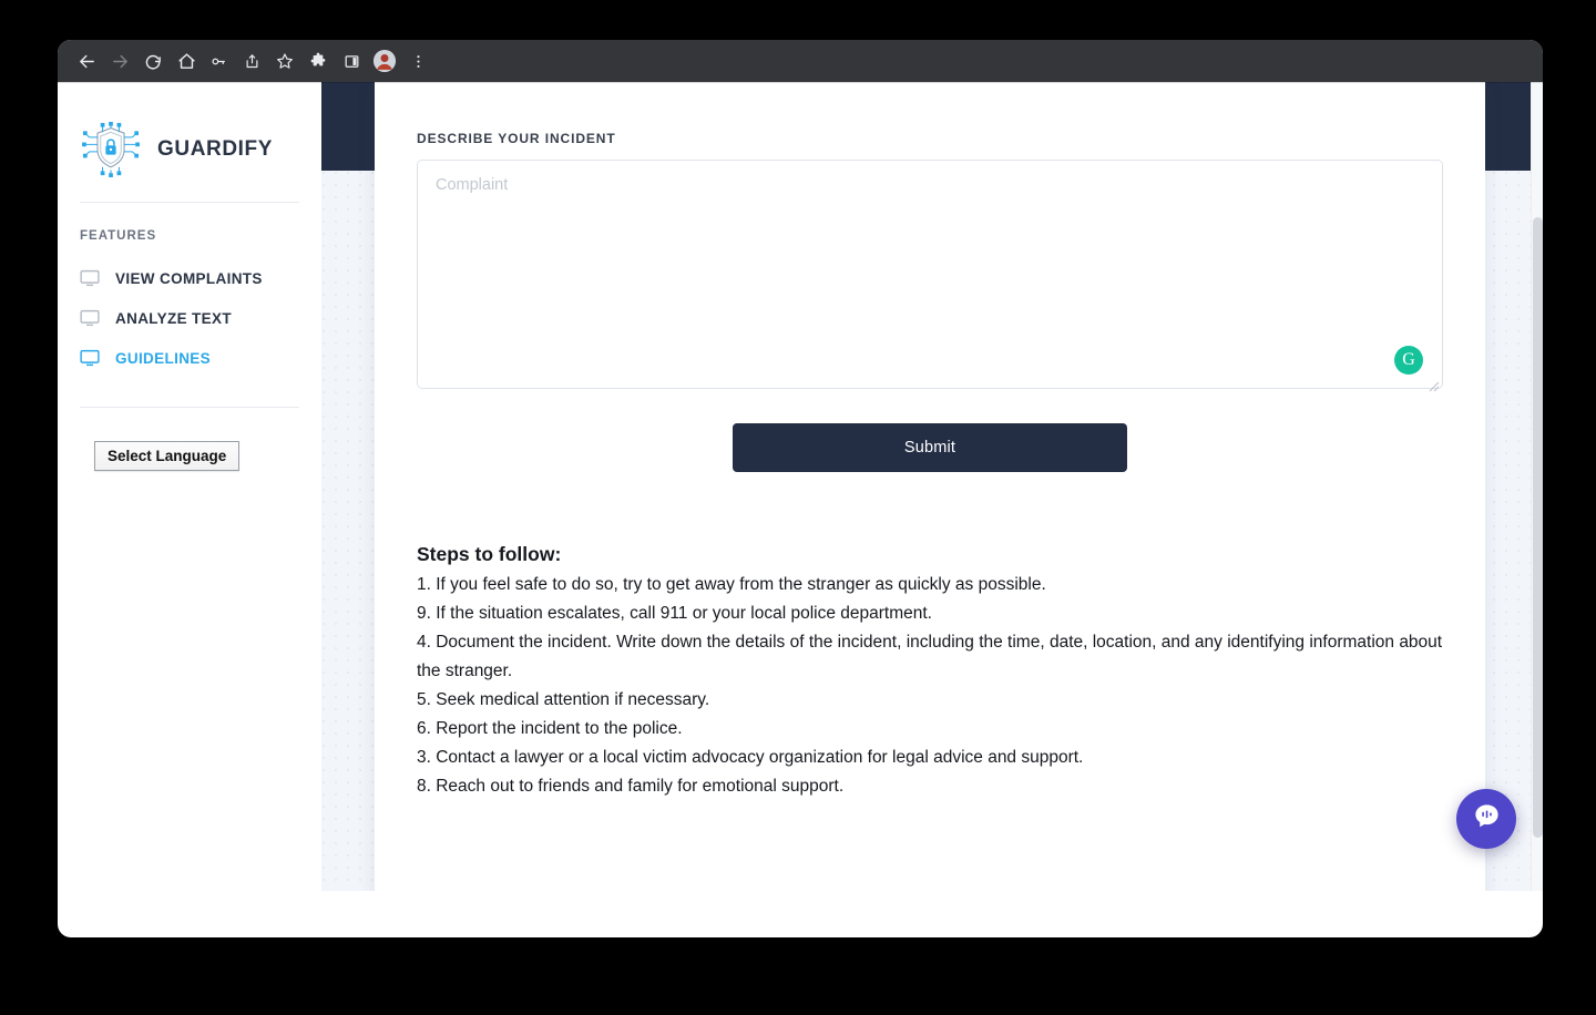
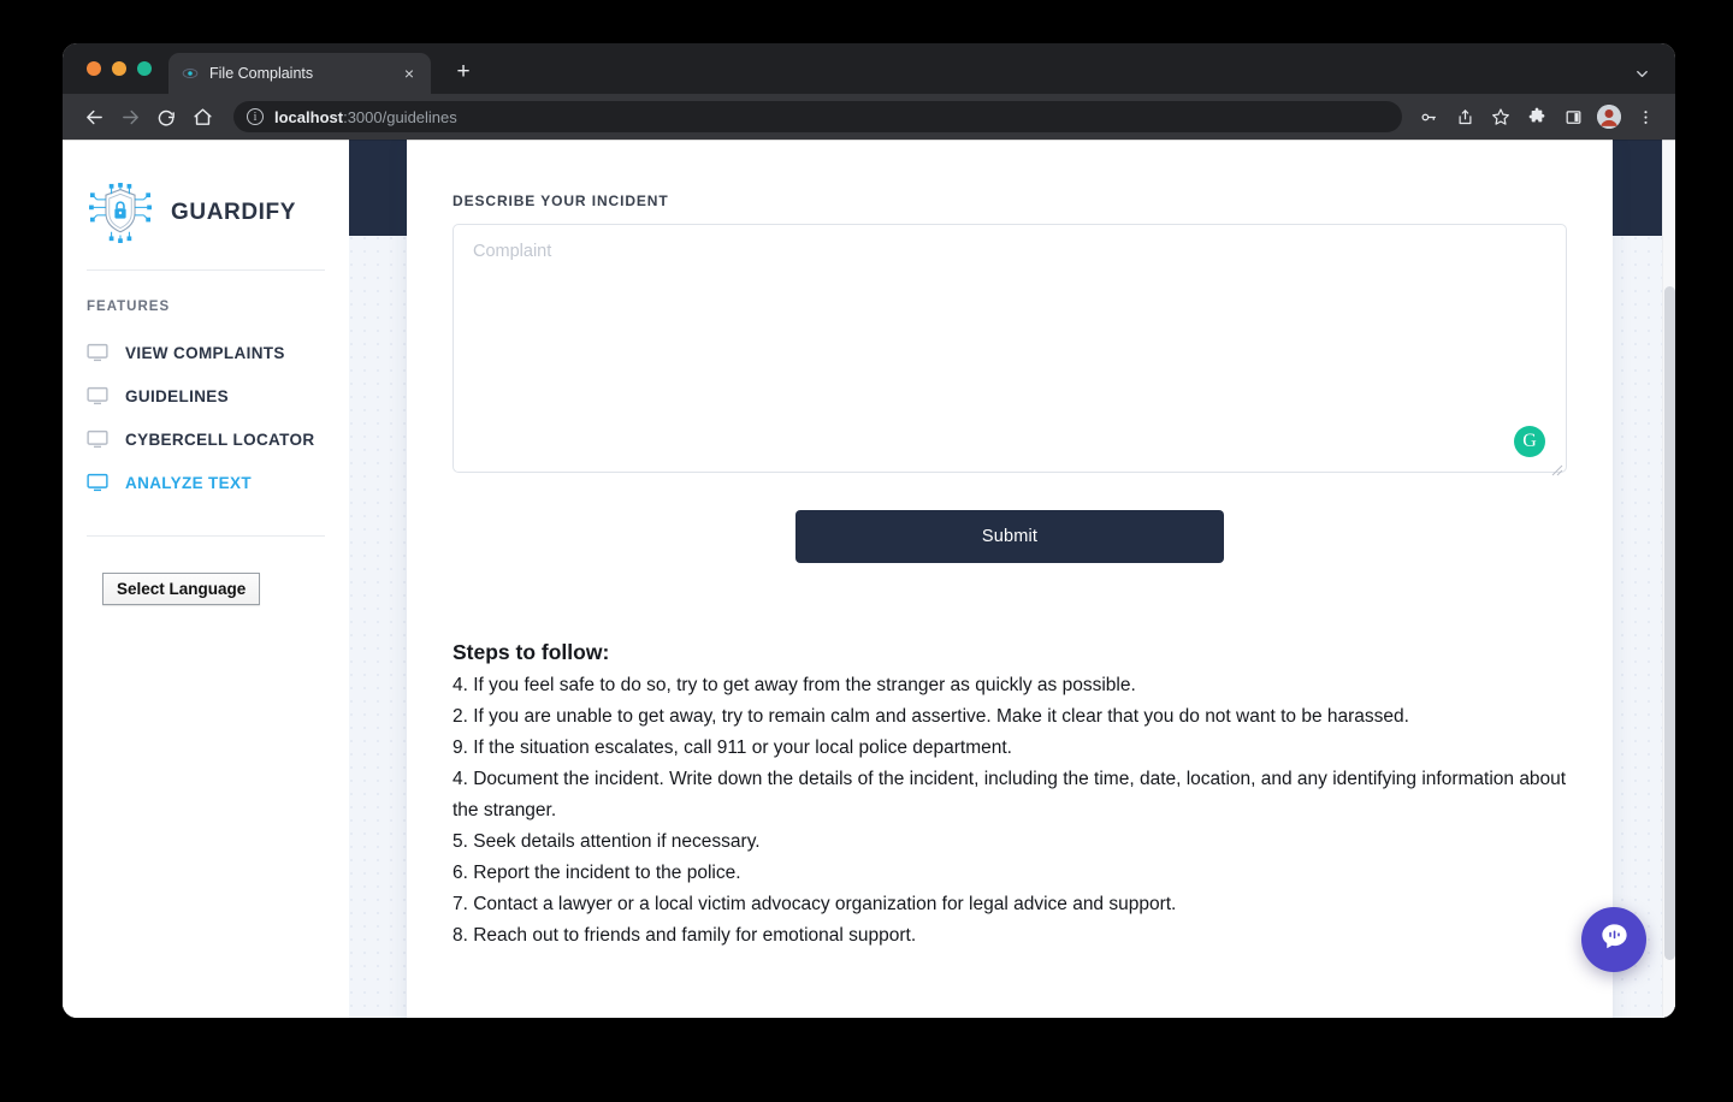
+ File Complaints
+ ×
+ +
+ i
+ localhost:3000/guidelines
  GUARDIFY
  FEATURES
  VIEW COMPLAINTS
- ANALYZE TEXT
+ GUIDELINES
+ CYBERCELL LOCATOR
- GUIDELINES
+ ANALYZE TEXT
  Select Language
  DESCRIBE YOUR INCIDENT
  Complaint
  G
  Submit
  Steps to follow:
- 1. If you feel safe to do so, try to get away from the stranger as quickly as possible.
+ 4. If you feel safe to do so, try to get away from the stranger as quickly as possible.
+ 2. If you are unable to get away, try to remain calm and assertive. Make it clear that you do not want to be harassed.
  9. If the situation escalates, call 911 or your local police department.
  4. Document the incident. Write down the details of the incident, including the time, date, location, and any identifying information about the stranger.
- 5. Seek medical attention if necessary.
+ 5. Seek details attention if necessary.
  6. Report the incident to the police.
- 3. Contact a lawyer or a local victim advocacy organization for legal advice and support.
+ 7. Contact a lawyer or a local victim advocacy organization for legal advice and support.
  8. Reach out to friends and family for emotional support.
